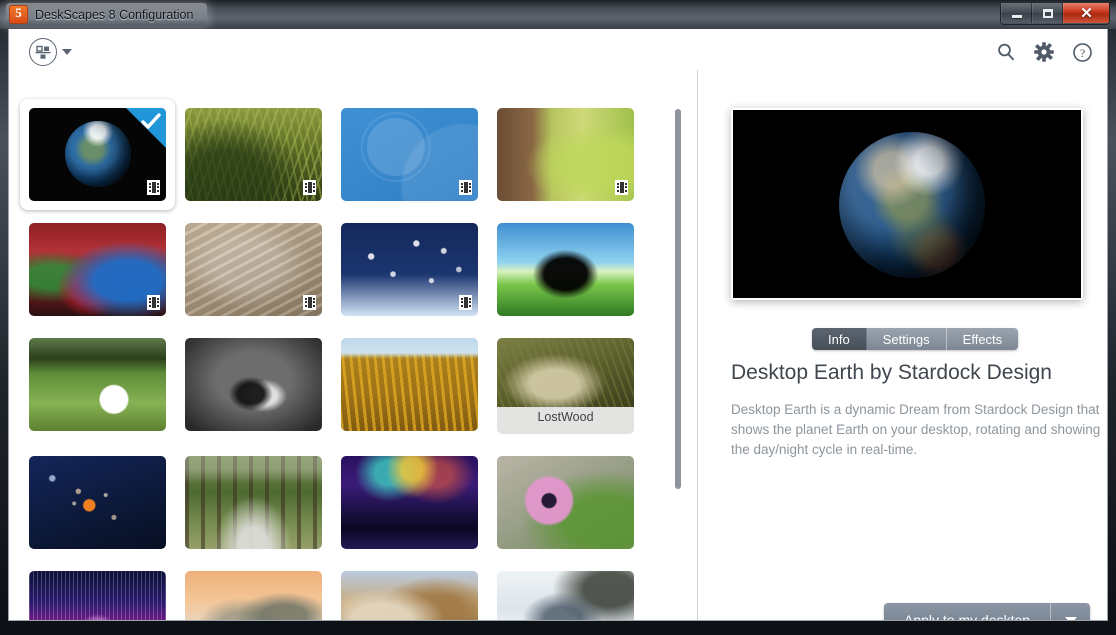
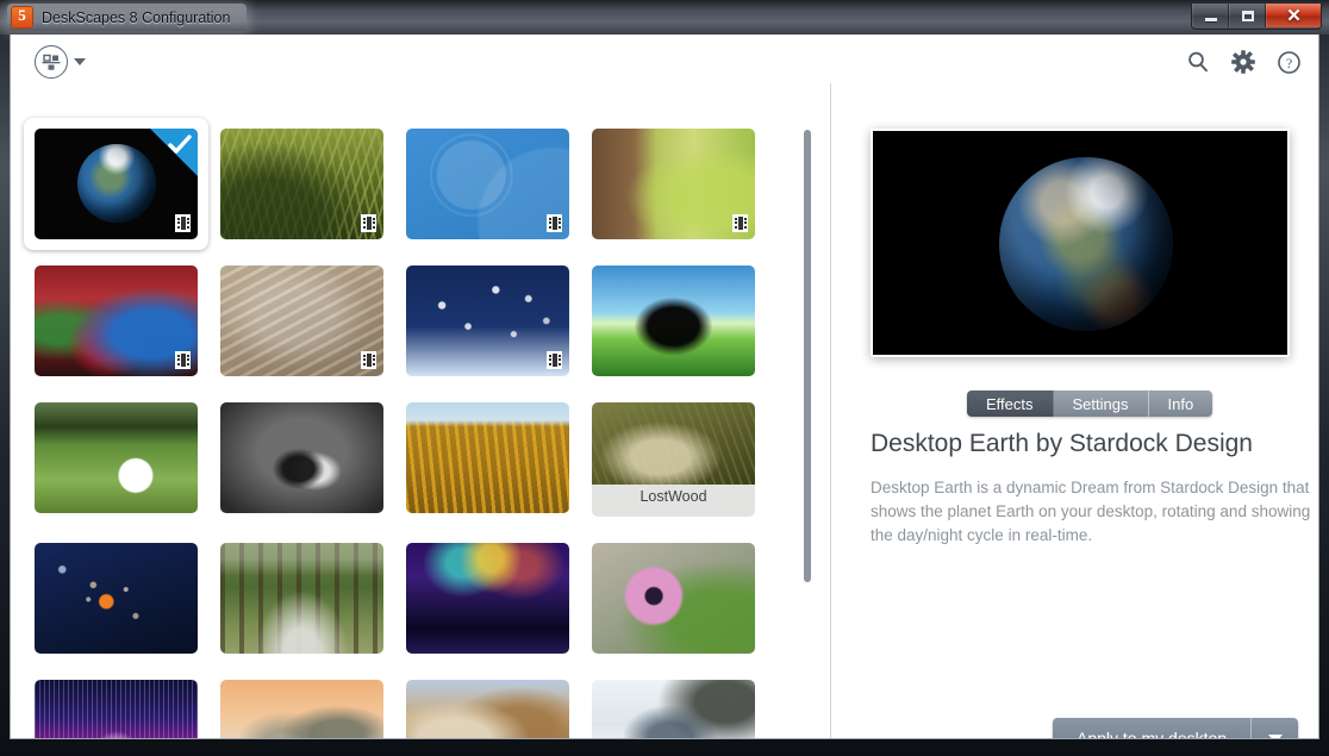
  DeskScapes 8 Configuration
  ✕
  ?
  LostWood
- Info
+ Effects
  Settings
- Effects
+ Info
  Desktop Earth by Stardock Design
  Desktop Earth is a dynamic Dream from Stardock Design that shows the planet Earth on your desktop, rotating and showing the day/night cycle in real-time.
